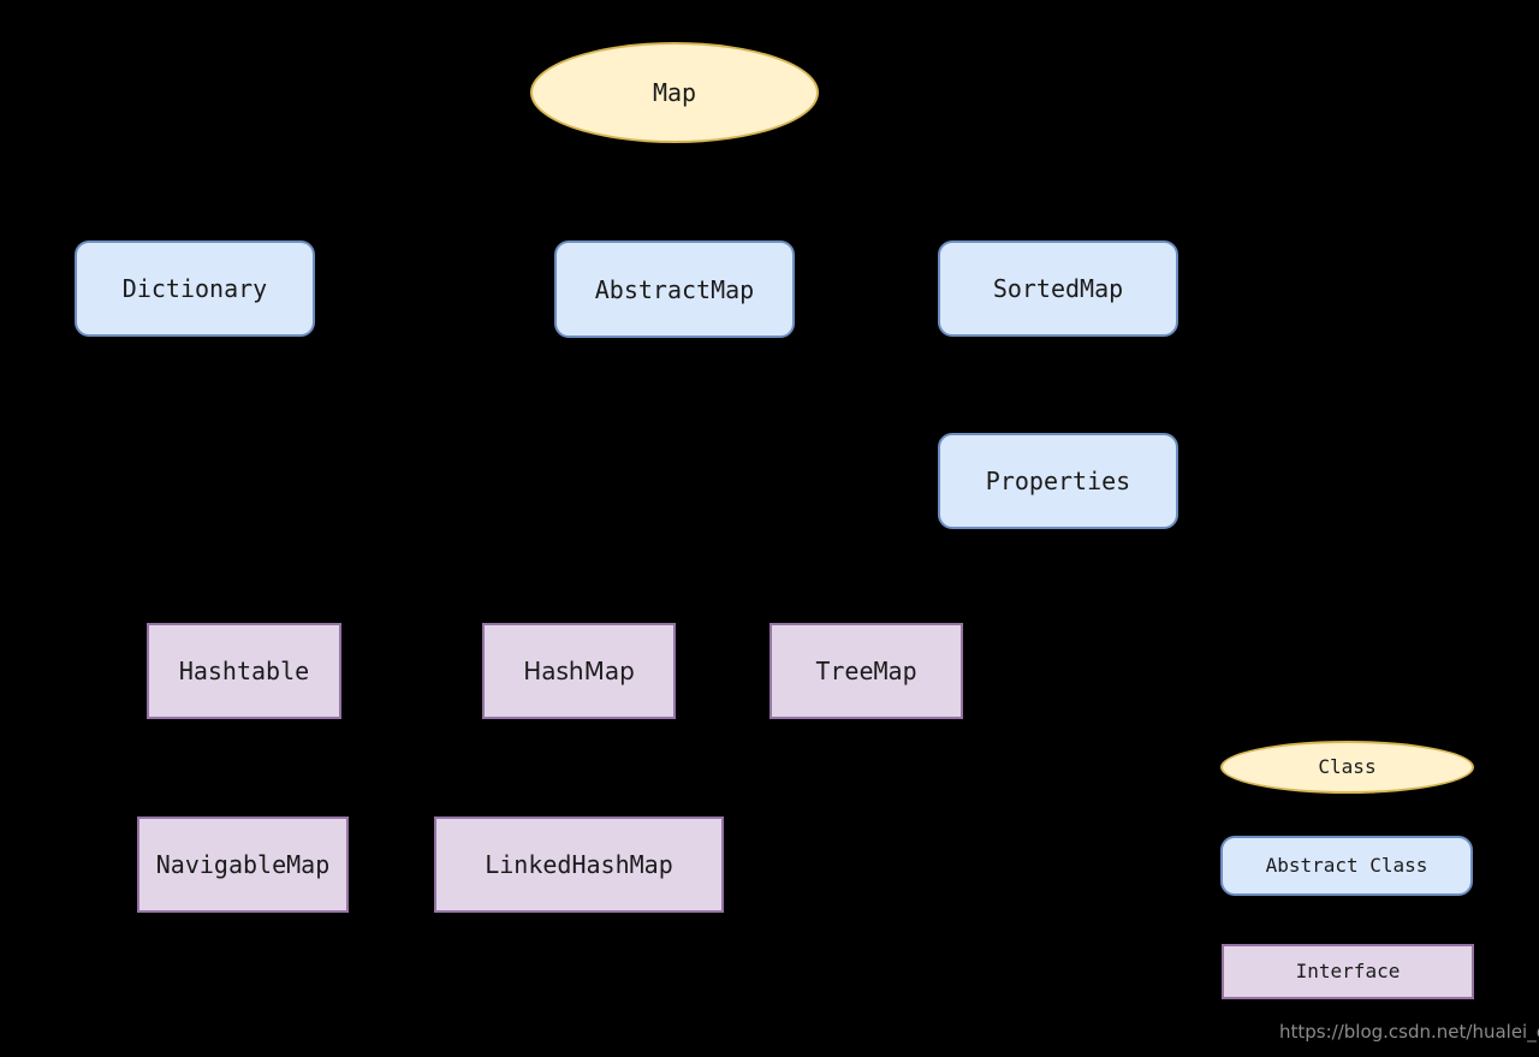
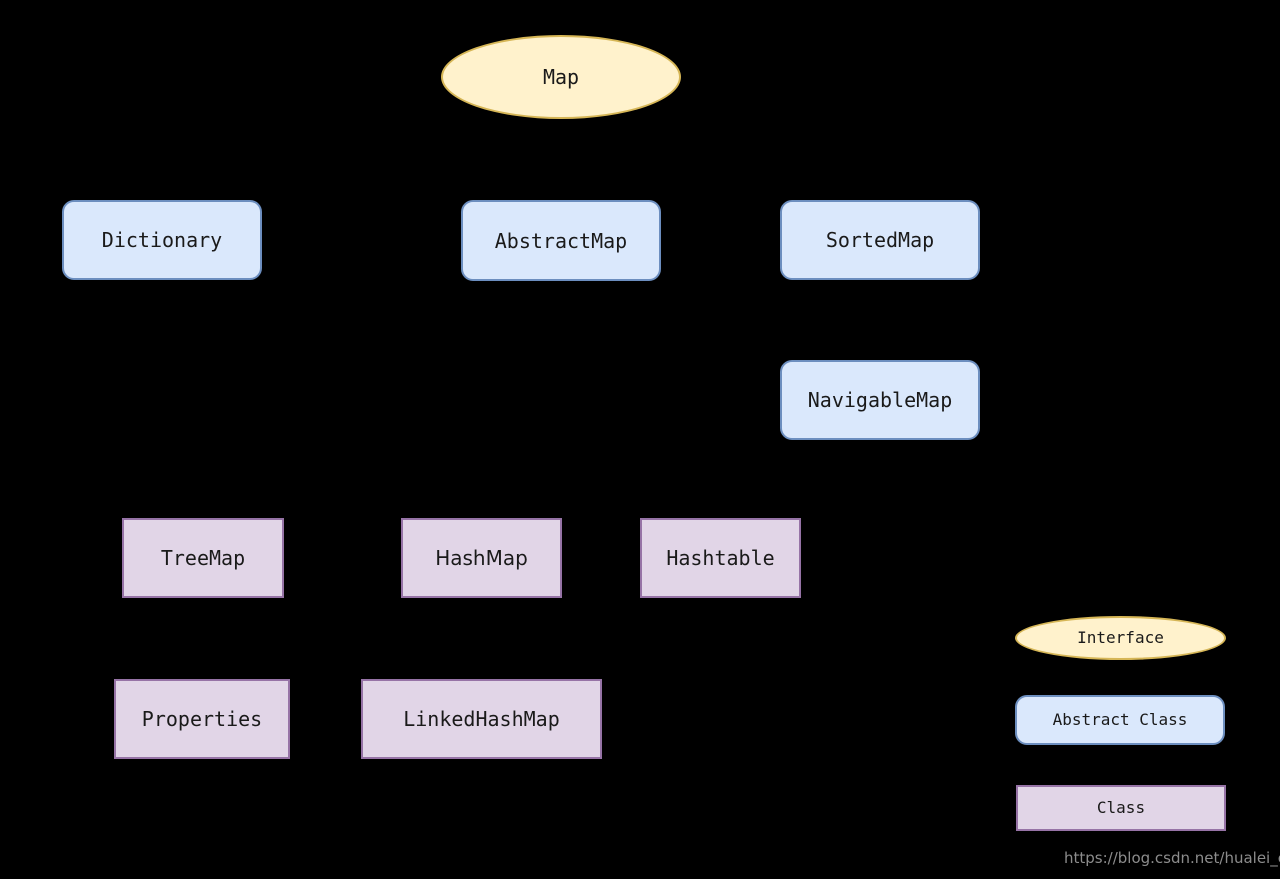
  Map
  Dictionary
  AbstractMap
  SortedMap
- Properties
+ NavigableMap
- Hashtable
+ TreeMap
  HashMap
- TreeMap
+ Hashtable
- NavigableMap
+ Properties
  LinkedHashMap
- Class
+ Interface
  Abstract Class
- Interface
+ Class
  https://blog.csdn.net/hualei_
